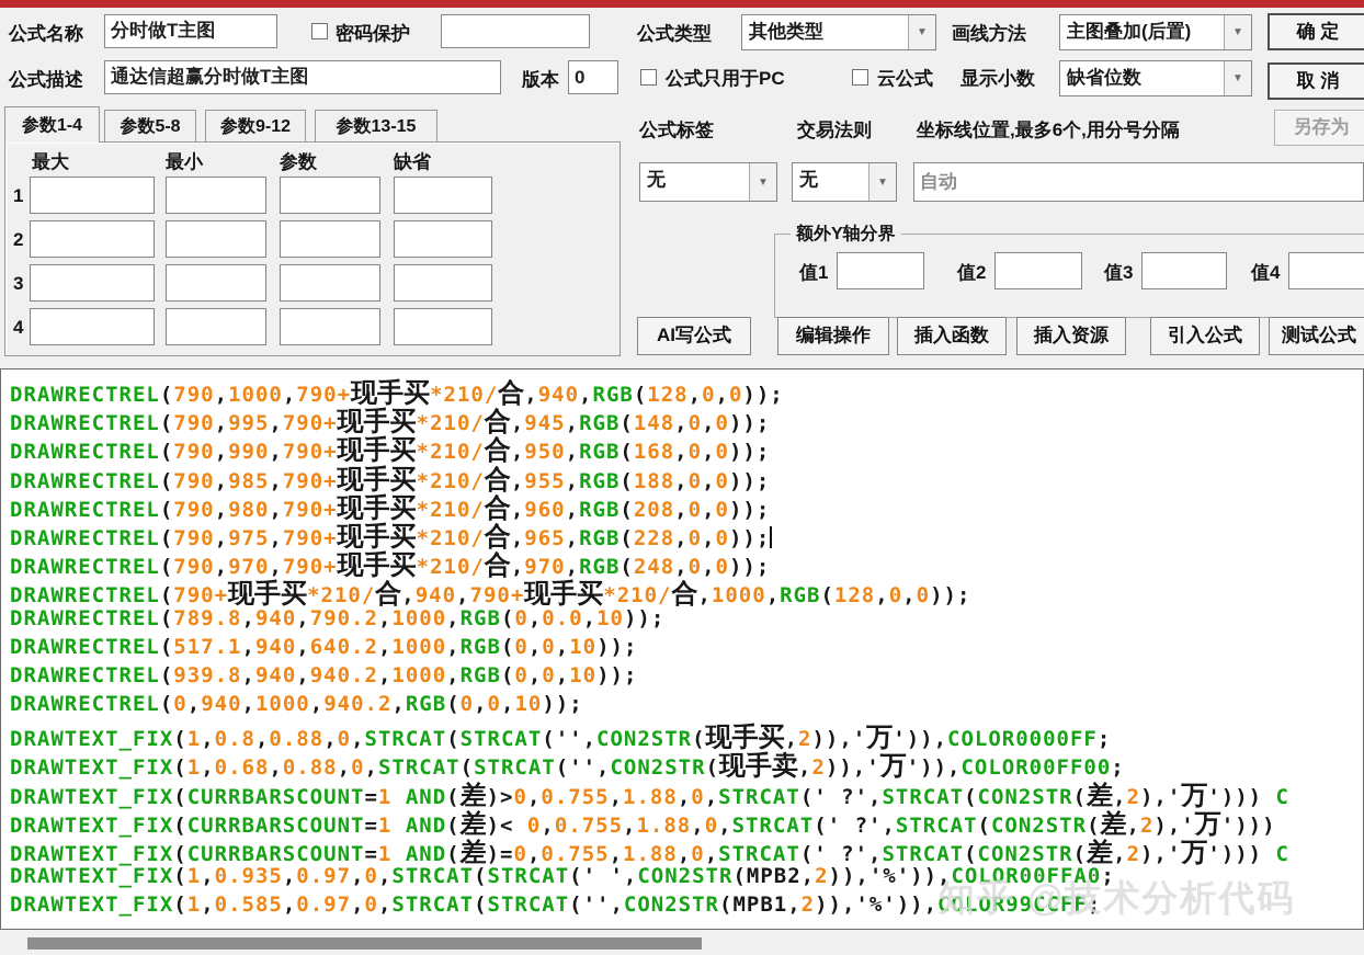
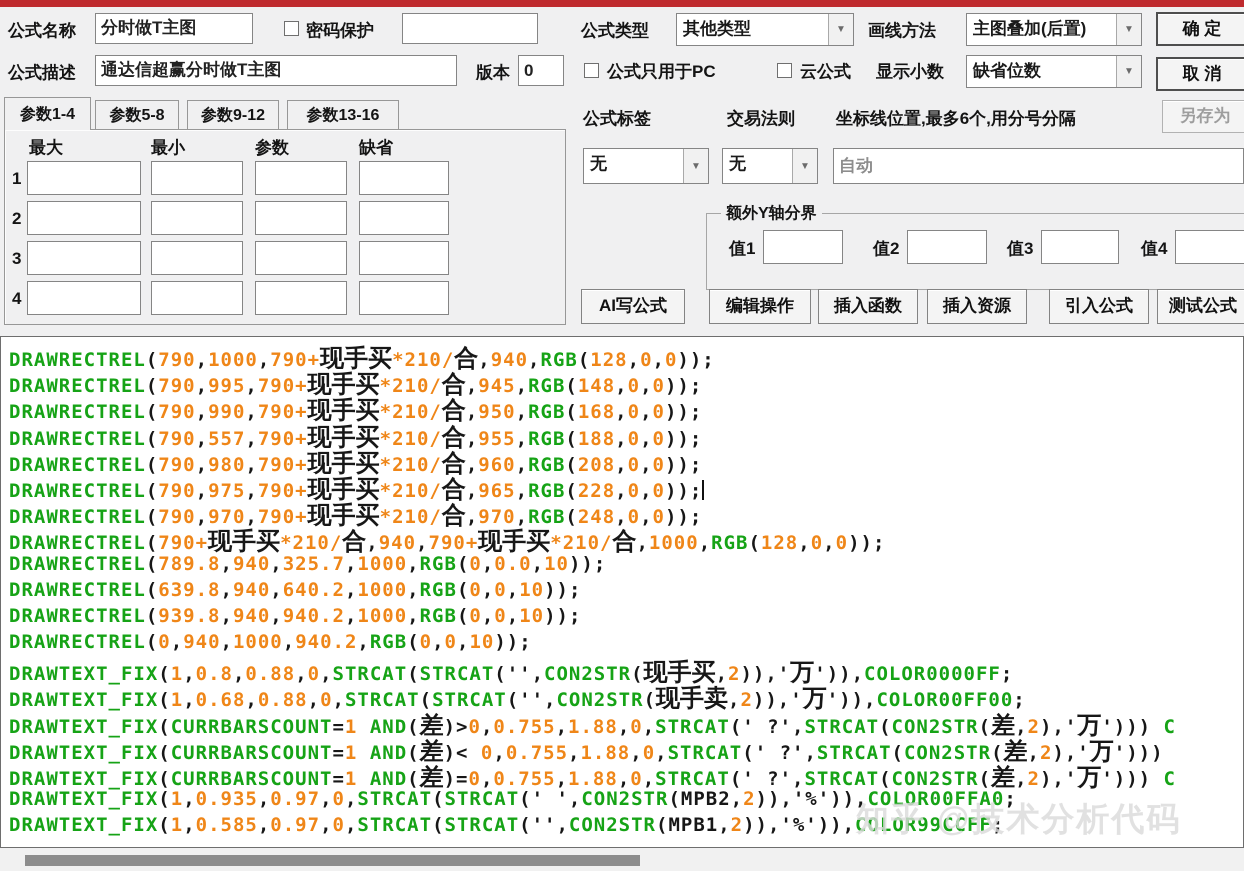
  公式名称
  分时做T主图
  密码保护
  公式描述
  通达信超赢分时做T主图
  版本
  0
  公式类型
  其他类型
  ▼
  画线方法
  主图叠加(后置)
  ▼
  确 定
  公式只用于PC
  云公式
  显示小数
  缺省位数
  ▼
  取 消
  公式标签
  交易法则
  坐标线位置,最多6个,用分号分隔
  另存为
  无
  ▼
  无
  ▼
  自动
  额外Y轴分界
  值1
  值2
  值3
  值4
  AI写公式
  编辑操作
  插入函数
  插入资源
  引入公式
  测试公式
  参数1-4
  参数5-8
  参数9-12
- 参数13-15
+ 参数13-16
  最大
  最小
  参数
  缺省
  1
  2
  3
  4
  DRAWRECTREL(790,1000,790+现手买*210/合,940,RGB(128,0,0));
  DRAWRECTREL(790,995,790+现手买*210/合,945,RGB(148,0,0));
  DRAWRECTREL(790,990,790+现手买*210/合,950,RGB(168,0,0));
- DRAWRECTREL(790,985,790+现手买*210/合,955,RGB(188,0,0));
+ DRAWRECTREL(790,557,790+现手买*210/合,955,RGB(188,0,0));
  DRAWRECTREL(790,980,790+现手买*210/合,960,RGB(208,0,0));
  DRAWRECTREL(790,975,790+现手买*210/合,965,RGB(228,0,0));
  DRAWRECTREL(790,970,790+现手买*210/合,970,RGB(248,0,0));
  DRAWRECTREL(790+现手买*210/合,940,790+现手买*210/合,1000,RGB(128,0,0));
- DRAWRECTREL(789.8,940,790.2,1000,RGB(0,0.0,10));
+ DRAWRECTREL(789.8,940,325.7,1000,RGB(0,0.0,10));
- DRAWRECTREL(517.1,940,640.2,1000,RGB(0,0,10));
+ DRAWRECTREL(639.8,940,640.2,1000,RGB(0,0,10));
  DRAWRECTREL(939.8,940,940.2,1000,RGB(0,0,10));
  DRAWRECTREL(0,940,1000,940.2,RGB(0,0,10));
  DRAWTEXT_FIX(1,0.8,0.88,0,STRCAT(STRCAT('',CON2STR(现手买,2)),'万')),COLOR0000FF;
  DRAWTEXT_FIX(1,0.68,0.88,0,STRCAT(STRCAT('',CON2STR(现手卖,2)),'万')),COLOR00FF00;
  DRAWTEXT_FIX(CURRBARSCOUNT=1 AND(差)>0,0.755,1.88,0,STRCAT(' ?',STRCAT(CON2STR(差,2),'万'))) C
  DRAWTEXT_FIX(CURRBARSCOUNT=1 AND(差)< 0,0.755,1.88,0,STRCAT(' ?',STRCAT(CON2STR(差,2),'万')))
  DRAWTEXT_FIX(CURRBARSCOUNT=1 AND(差)=0,0.755,1.88,0,STRCAT(' ?',STRCAT(CON2STR(差,2),'万'))) C
  DRAWTEXT_FIX(1,0.935,0.97,0,STRCAT(STRCAT(' ',CON2STR(MPB2,2)),'%')),COLOR00FFA0;
  DRAWTEXT_FIX(1,0.585,0.97,0,STRCAT(STRCAT('',CON2STR(MPB1,2)),'%')),COLOR99CCFF;
  知乎 @技术分析代码
